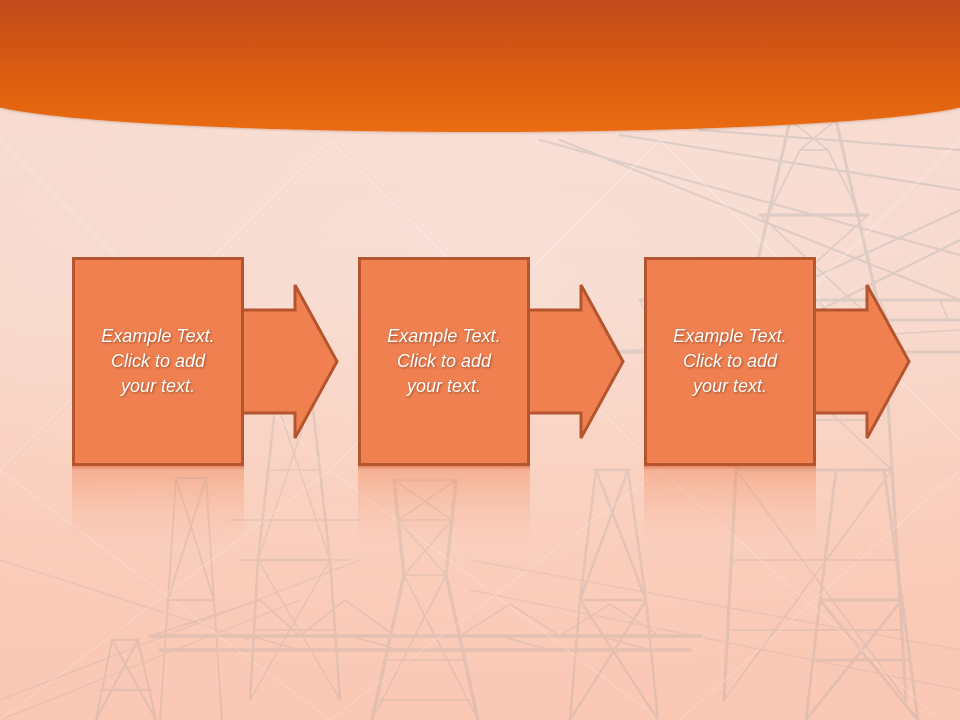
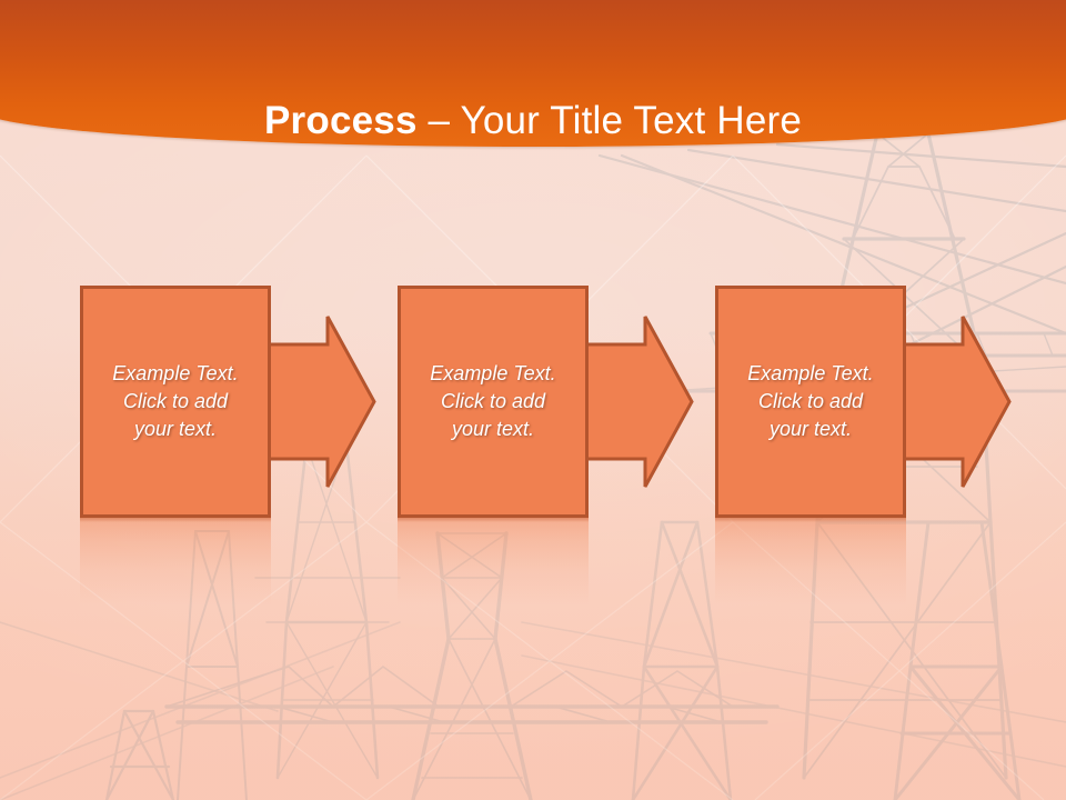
+ Process – Your Title Text Here
  Example Text.
  Click to add
  your text.
  Example Text.
  Click to add
  your text.
  Example Text.
  Click to add
  your text.
